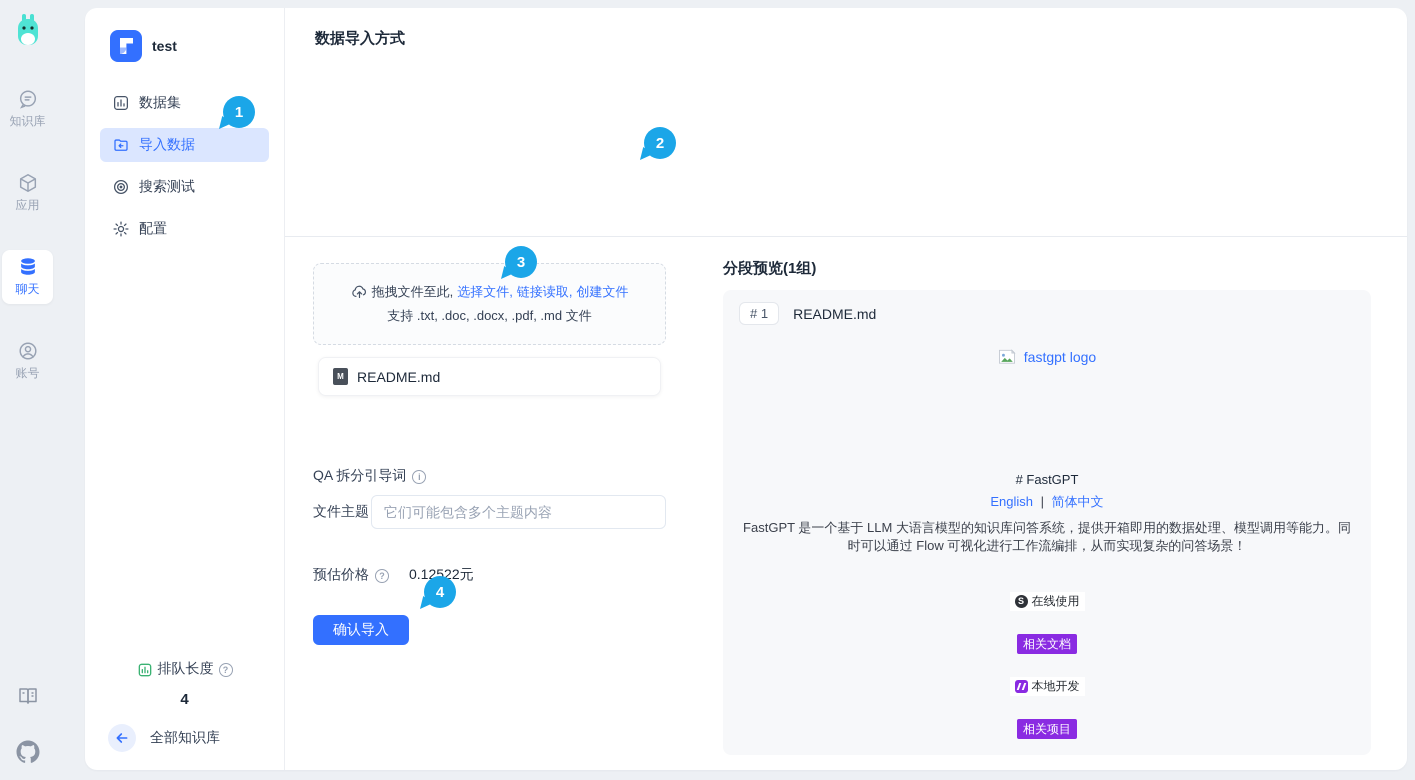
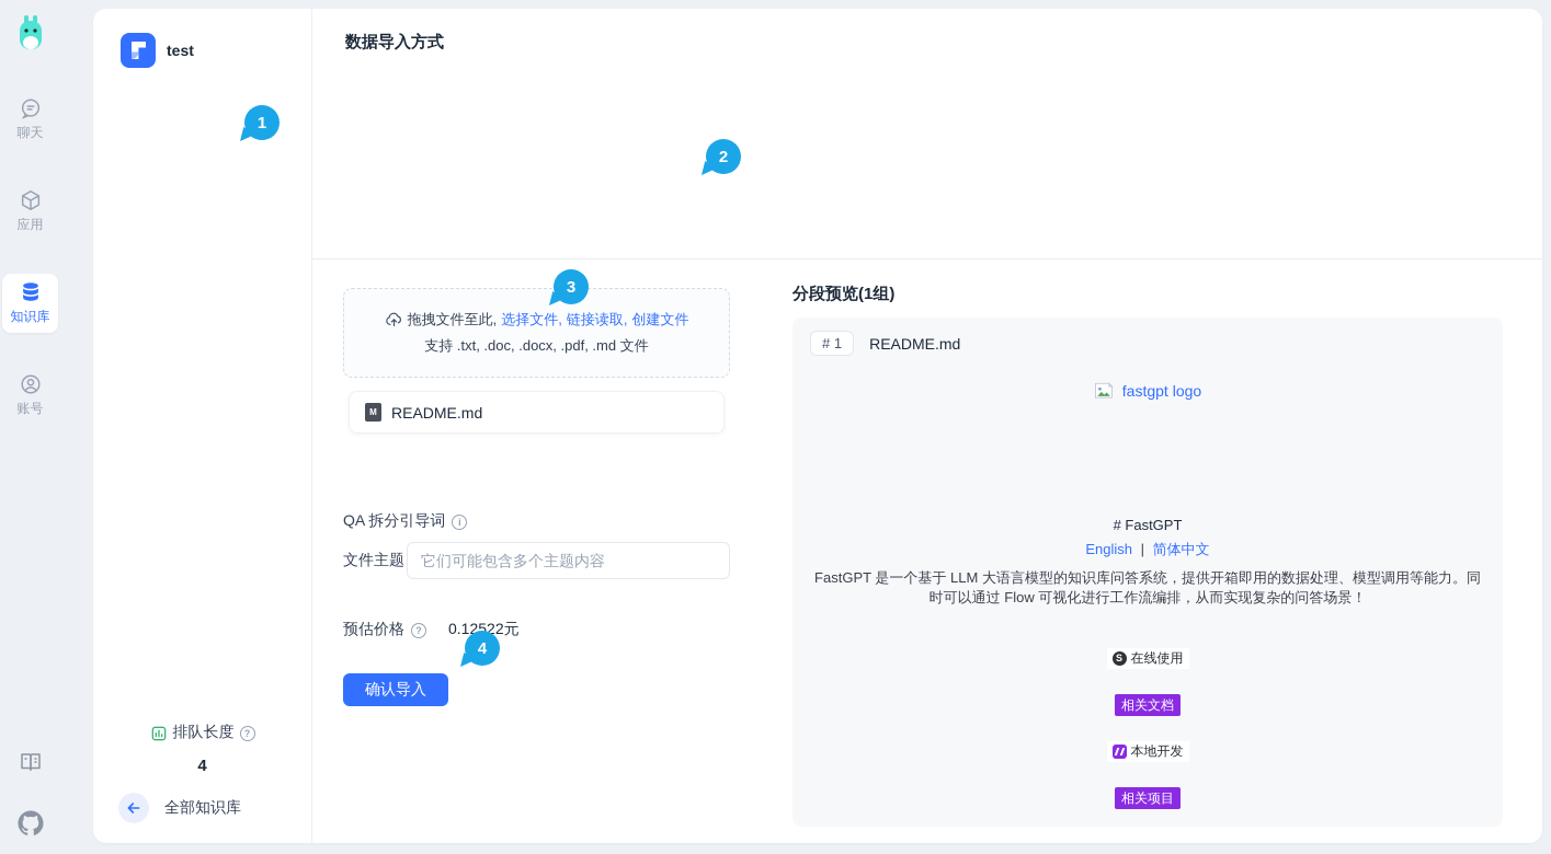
- 知识库
+ 聊天
  应用
- 聊天
+ 知识库
  账号
  test
- 数据集
- 导入数据
- 搜索测试
- 配置
  排队长度
  ?
  4
  全部知识库
  数据导入方式
  拖拽文件至此,
  选择文件,
  链接读取,
  创建文件
  支持 .txt, .doc, .docx, .pdf, .md 文件
  M
  README.md
  QA 拆分引导词
  i
  文件主题
  它们可能包含多个主题内容
  预估价格
  ?
  0.12522元
  确认导入
  分段预览(1组)
  # 1
  README.md
  fastgpt logo
  # FastGPT
  English | 简体中文
  FastGPT 是一个基于 LLM 大语言模型的知识库问答系统，提供开箱即用的数据处理、模型调用等能力。同时可以通过 Flow 可视化进行工作流编排，从而实现复杂的问答场景！
  S
  在线使用
  相关文档
  本地开发
  相关项目
  1
  2
  3
  4
